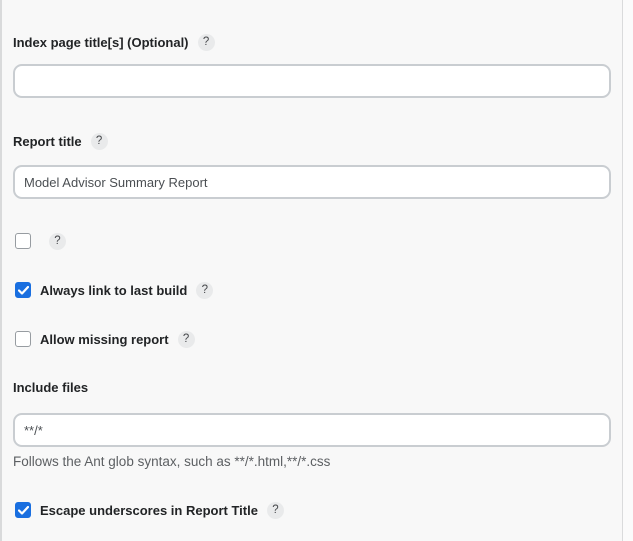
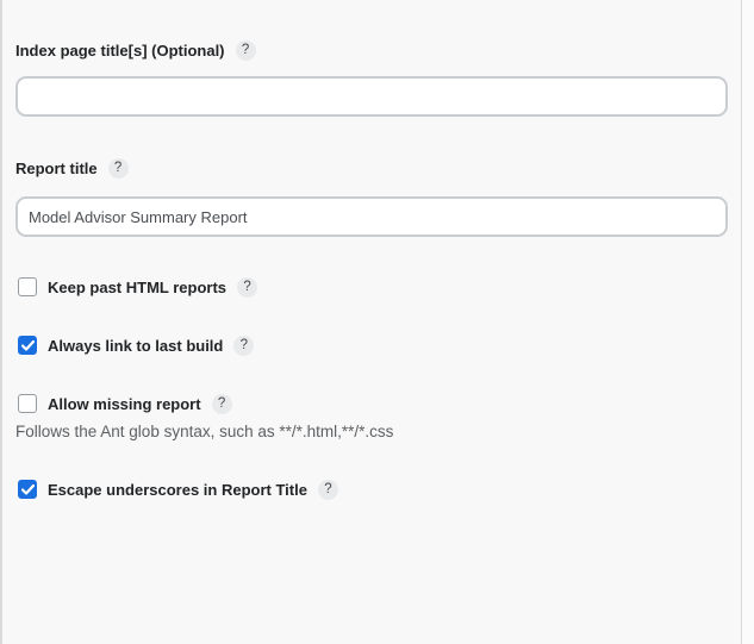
  Index page title[s] (Optional)
  ?
  Report title
  ?
  Model Advisor Summary Report
+ Keep past HTML reports
  ?
  Always link to last build
  ?
  Allow missing report
  ?
- Include files
- **/*
  Follows the Ant glob syntax, such as **/*.html,**/*.css
  Escape underscores in Report Title
  ?
